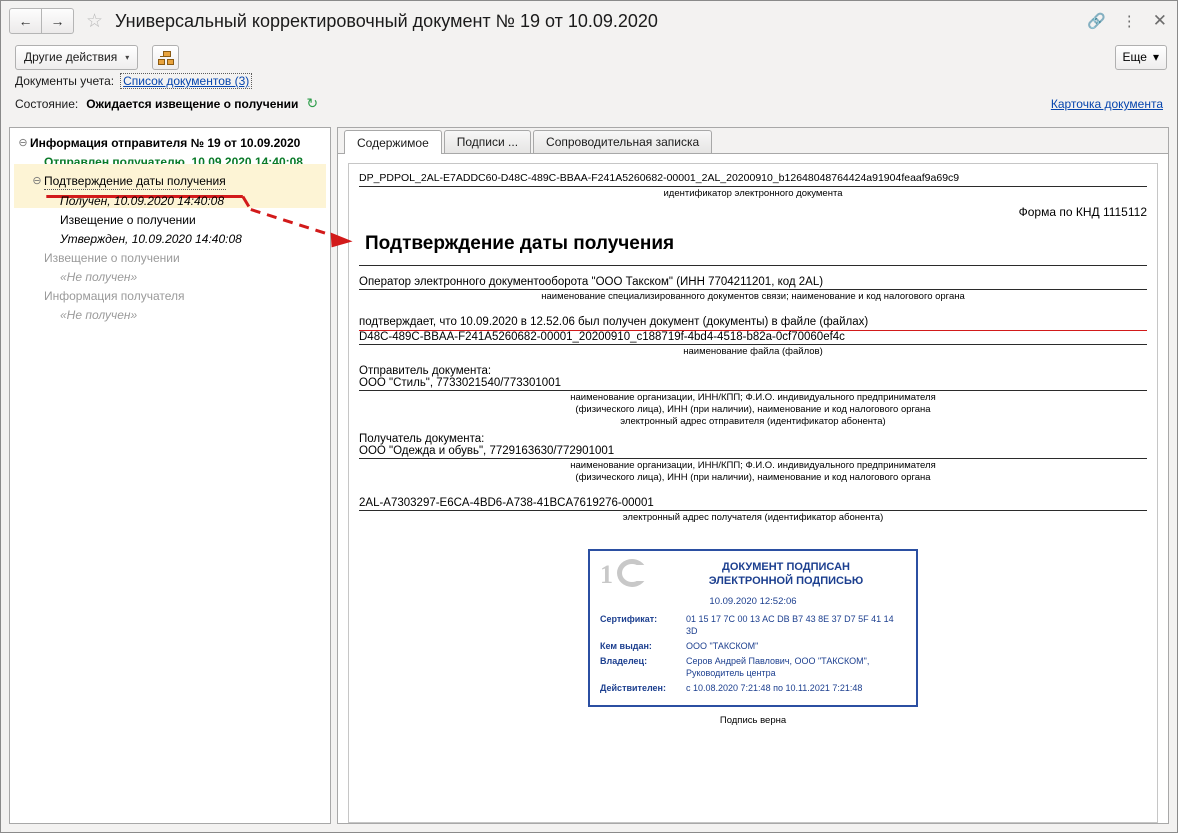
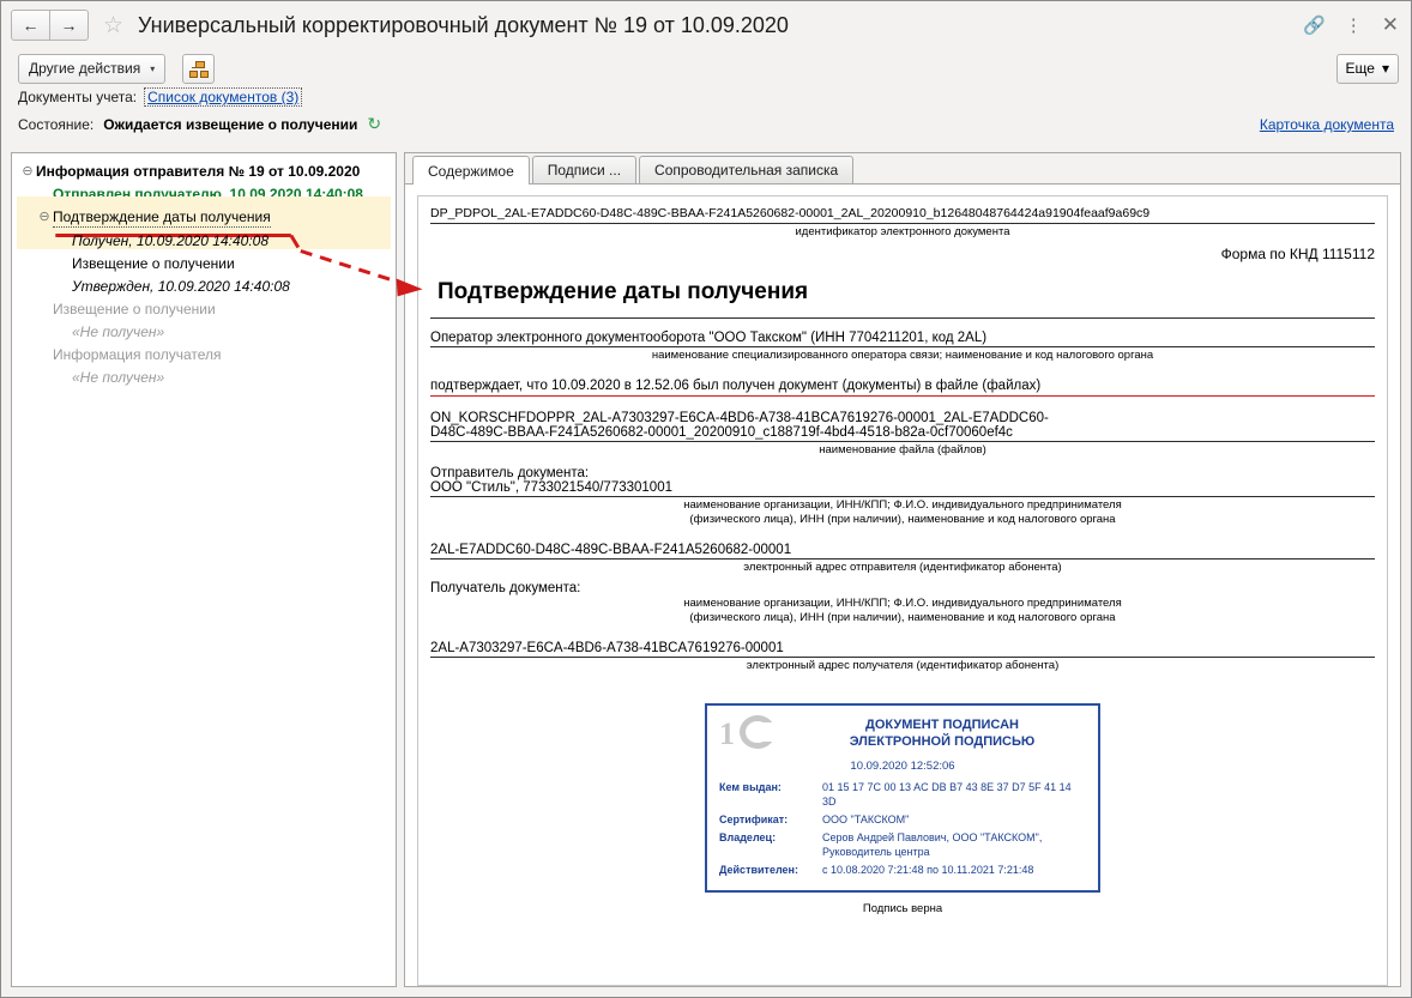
  ←
  →
  ☆
  Универсальный корректировочный документ № 19 от 10.09.2020
  🔗
  ⋮
  ✕
  Другие действия
  ▾
  Еще
  ▾
  Документы учета:
  Список документов (3)
  Состояние:
  Ожидается извещение о получении
  ↻
  Карточка документа
  ⊖
  Информация отправителя № 19 от 10.09.2020
  Отправлен получателю, 10.09.2020 14:40:08
  ⊖
  Подтверждение даты получения
  Получен, 10.09.2020 14:40:08
  Извещение о получении
  Утвержден, 10.09.2020 14:40:08
  Извещение о получении
  «Не получен»
  Информация получателя
  «Не получен»
  Содержимое
  Подписи ...
  Сопроводительная записка
  DP_PDPOL_2AL-E7ADDC60-D48C-489C-BBAA-F241A5260682-00001_2AL_20200910_b12648048764424a91904feaaf9a69c9
  идентификатор электронного документа
  Форма по КНД 1115112
  Подтверждение даты получения
  Оператор электронного документооборота "ООО Такском" (ИНН 7704211201, код 2AL)
- наименование специализированного документов связи; наименование и код налогового органа
+ наименование специализированного оператора связи; наименование и код налогового органа
  подтверждает, что 10.09.2020 в 12.52.06 был получен документ (документы) в файле (файлах)
+ ON_KORSCHFDOPPR_2AL-A7303297-E6CA-4BD6-A738-41BCA7619276-00001_2AL-E7ADDC60-
  D48C-489C-BBAA-F241A5260682-00001_20200910_c188719f-4bd4-4518-b82a-0cf70060ef4c
  наименование файла (файлов)
  Отправитель документа:
  ООО "Стиль", 7733021540/773301001
  наименование организации, ИНН/КПП; Ф.И.О. индивидуального предпринимателя
  (физического лица), ИНН (при наличии), наименование и код налогового органа
+ 2AL-E7ADDC60-D48C-489C-BBAA-F241A5260682-00001
  электронный адрес отправителя (идентификатор абонента)
  Получатель документа:
- ООО "Одежда и обувь", 7729163630/772901001
  наименование организации, ИНН/КПП; Ф.И.О. индивидуального предпринимателя
  (физического лица), ИНН (при наличии), наименование и код налогового органа
  2AL-A7303297-E6CA-4BD6-A738-41BCA7619276-00001
  электронный адрес получателя (идентификатор абонента)
  1
  ДОКУМЕНТ ПОДПИСАН
  ЭЛЕКТРОННОЙ ПОДПИСЬЮ
  10.09.2020 12:52:06
- Сертификат:
+ Кем выдан:
  01 15 17 7C 00 13 AC DB B7 43 8E 37 D7 5F 41 14 3D
- Кем выдан:
+ Сертификат:
  ООО "ТАКСКОМ"
  Владелец:
  Серов Андрей Павлович, ООО "ТАКСКОМ", Руководитель центра
  Действителен:
  с 10.08.2020 7:21:48 по 10.11.2021 7:21:48
  Подпись верна
